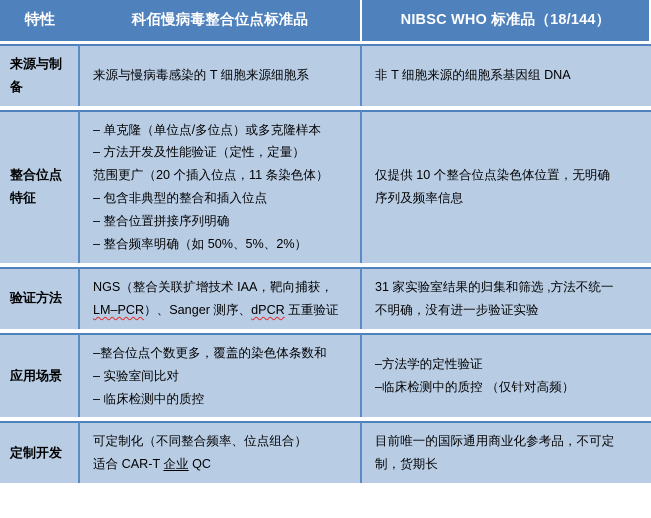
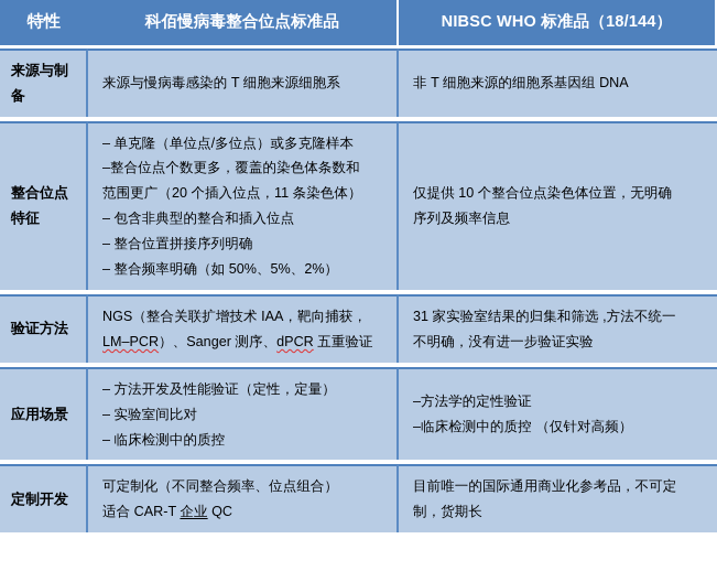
  特性	科佰慢病毒整合位点标准品	NIBSC WHO 标准品（18/144）
  来源与制备	来源与慢病毒感染的 T 细胞来源细胞系	非 T 细胞来源的细胞系基因组 DNA
- 整合位点特征	– 单克隆（单位点/多位点）或多克隆样本 – 方法开发及性能验证（定性，定量） 范围更广（20 个插入位点，11 条染色体） – 包含非典型的整合和插入位点 – 整合位置拼接序列明确 – 整合频率明确（如 50%、5%、2%）	仅提供 10 个整合位点染色体位置，无明确 序列及频率信息
+ 整合位点特征	– 单克隆（单位点/多位点）或多克隆样本 –整合位点个数更多，覆盖的染色体条数和 范围更广（20 个插入位点，11 条染色体） – 包含非典型的整合和插入位点 – 整合位置拼接序列明确 – 整合频率明确（如 50%、5%、2%）	仅提供 10 个整合位点染色体位置，无明确 序列及频率信息
  验证方法	NGS（整合关联扩增技术 IAA，靶向捕获， LM–PCR）、Sanger 测序、dPCR 五重验证	31 家实验室结果的归集和筛选 ,方法不统一 不明确，没有进一步验证实验
- 应用场景	–整合位点个数更多，覆盖的染色体条数和 – 实验室间比对 – 临床检测中的质控	–方法学的定性验证 –临床检测中的质控 （仅针对高频）
+ 应用场景	– 方法开发及性能验证（定性，定量） – 实验室间比对 – 临床检测中的质控	–方法学的定性验证 –临床检测中的质控 （仅针对高频）
  定制开发	可定制化（不同整合频率、位点组合） 适合 CAR-T 企业 QC	目前唯一的国际通用商业化参考品，不可定 制，货期长
